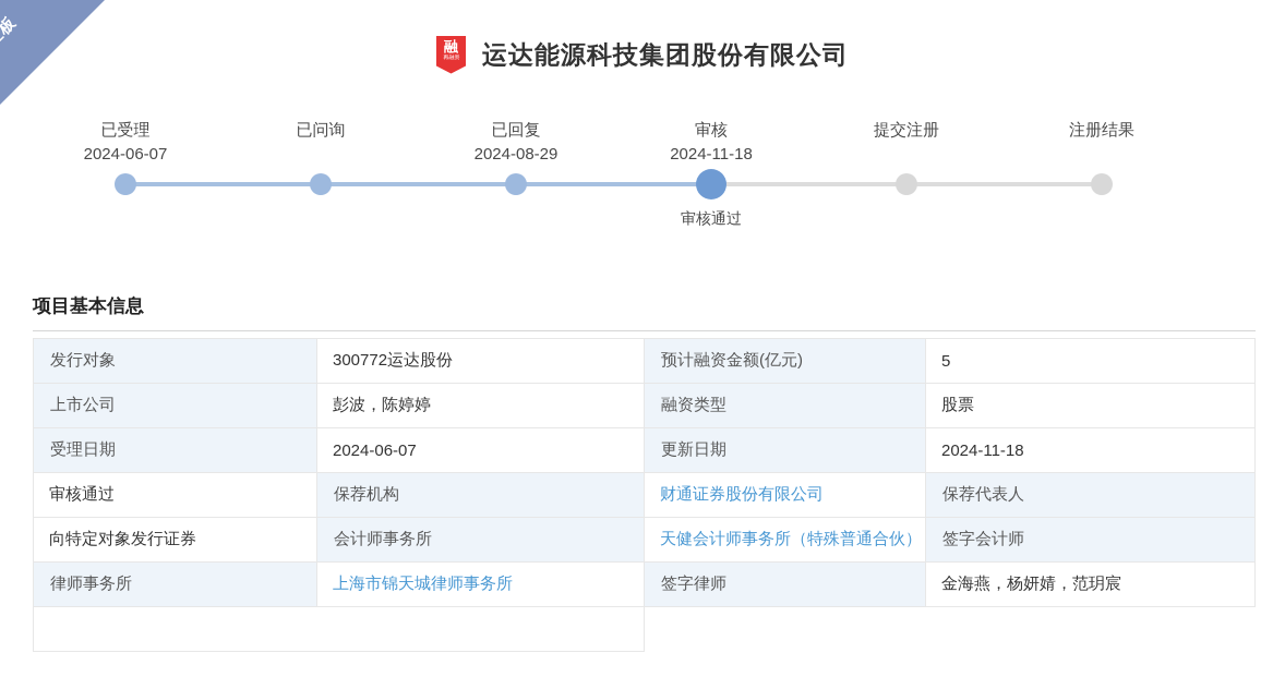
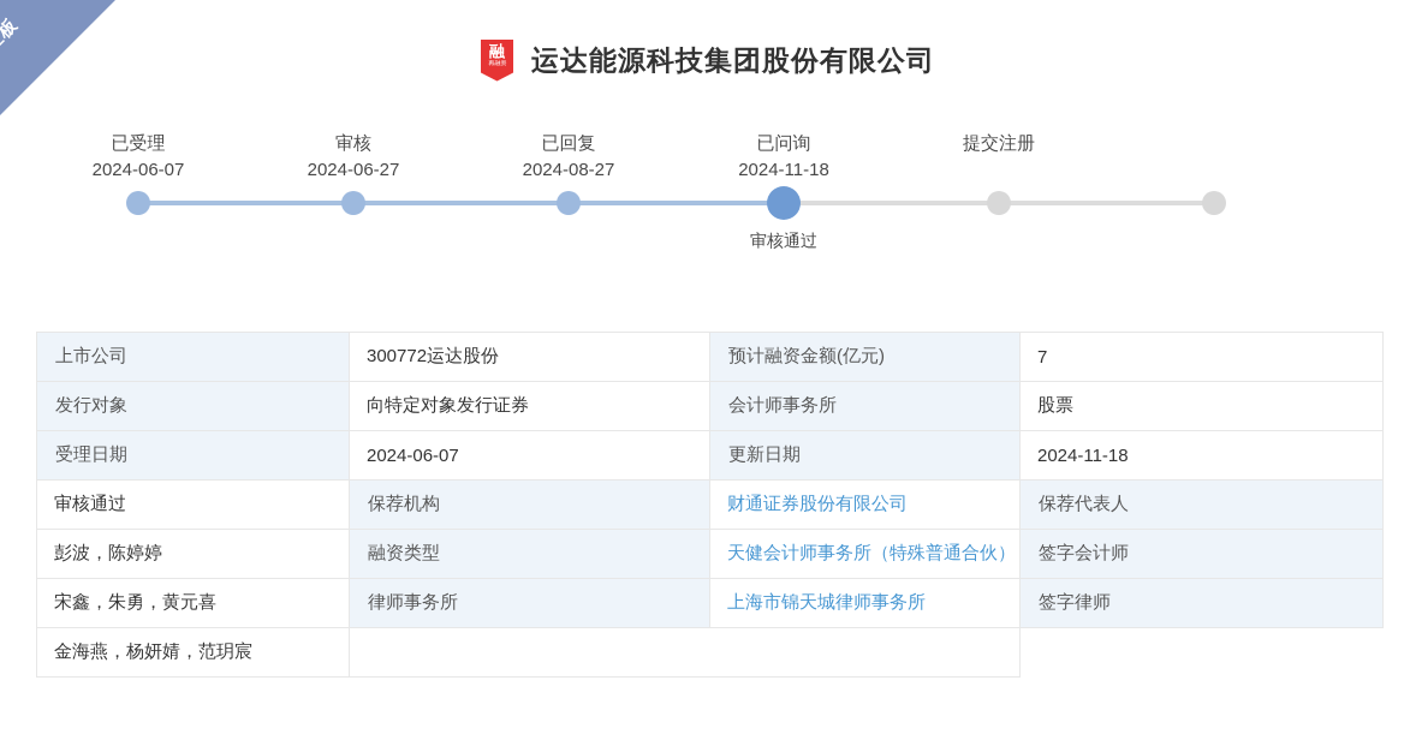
  融
  运达能源科技集团股份有限公司
  已受理
  2024-06-07
- 已问询
+ 审核
+ 2024-06-27
  已回复
- 2024-08-29
+ 2024-08-27
- 审核
+ 已问询
  2024-11-18
  审核通过
  提交注册
- 注册结果
- 项目基本信息
- 发行对象
+ 上市公司
  300772运达股份
  预计融资金额(亿元)
- 5
+ 7
- 上市公司
+ 发行对象
- 彭波，陈婷婷
+ 向特定对象发行证券
- 融资类型
+ 会计师事务所
  股票
  受理日期
  2024-06-07
  更新日期
  2024-11-18
  审核通过
  保荐机构
  财通证券股份有限公司
  保荐代表人
- 向特定对象发行证券
+ 彭波，陈婷婷
- 会计师事务所
+ 融资类型
  天健会计师事务所（特殊普通合伙）
  签字会计师
+ 宋鑫，朱勇，黄元喜
  律师事务所
  上海市锦天城律师事务所
  签字律师
  金海燕，杨妍婧，范玥宸
